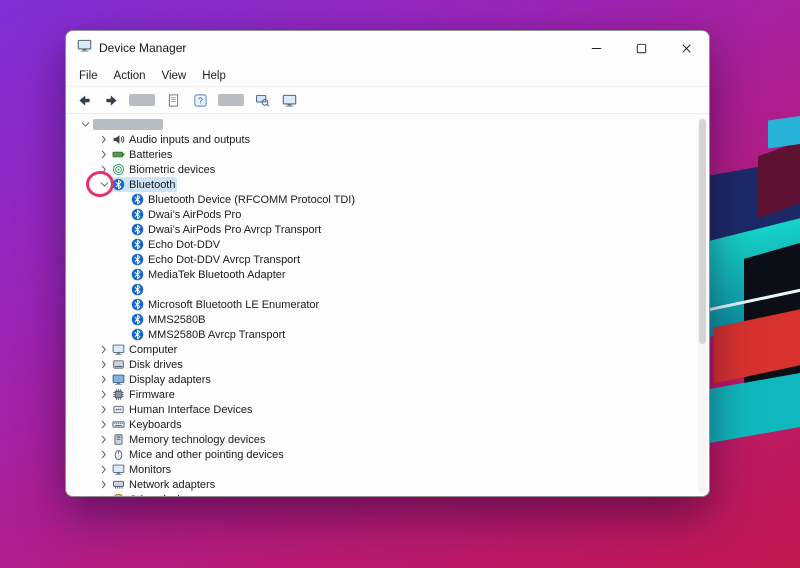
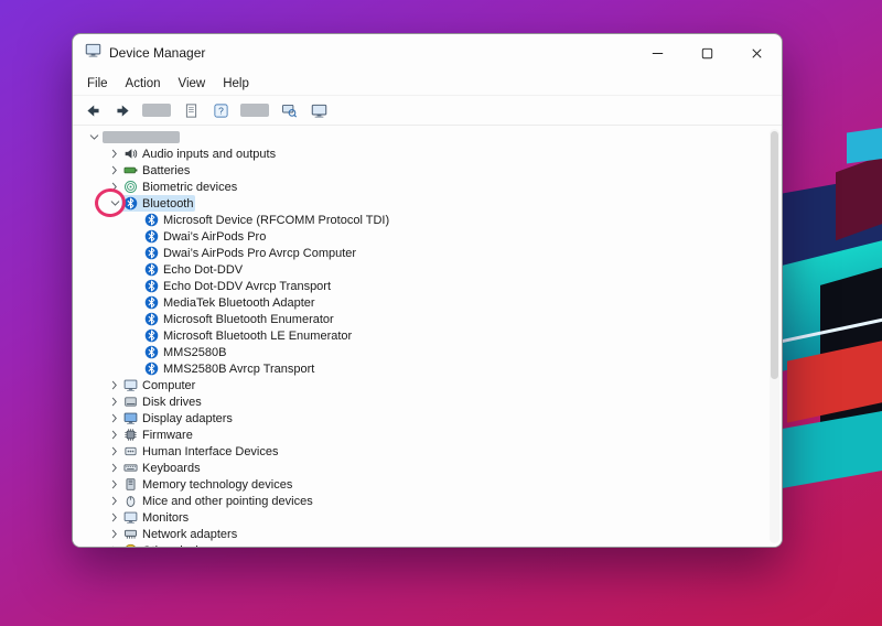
  Device Manager
  File
  Action
  View
  Help
  ?
  Audio inputs and outputs
  Batteries
  Biometric devices
  Bluetooth
- Bluetooth Device (RFCOMM Protocol TDI)
+ Microsoft Device (RFCOMM Protocol TDI)
  Dwai’s AirPods Pro
- Dwai’s AirPods Pro Avrcp Transport
+ Dwai’s AirPods Pro Avrcp Computer
  Echo Dot-DDV
  Echo Dot-DDV Avrcp Transport
  MediaTek Bluetooth Adapter
+ Microsoft Bluetooth Enumerator
  Microsoft Bluetooth LE Enumerator
  MMS2580B
  MMS2580B Avrcp Transport
  Computer
  Disk drives
  Display adapters
  Firmware
  Human Interface Devices
  Keyboards
  Memory technology devices
  Mice and other pointing devices
  Monitors
  Network adapters
